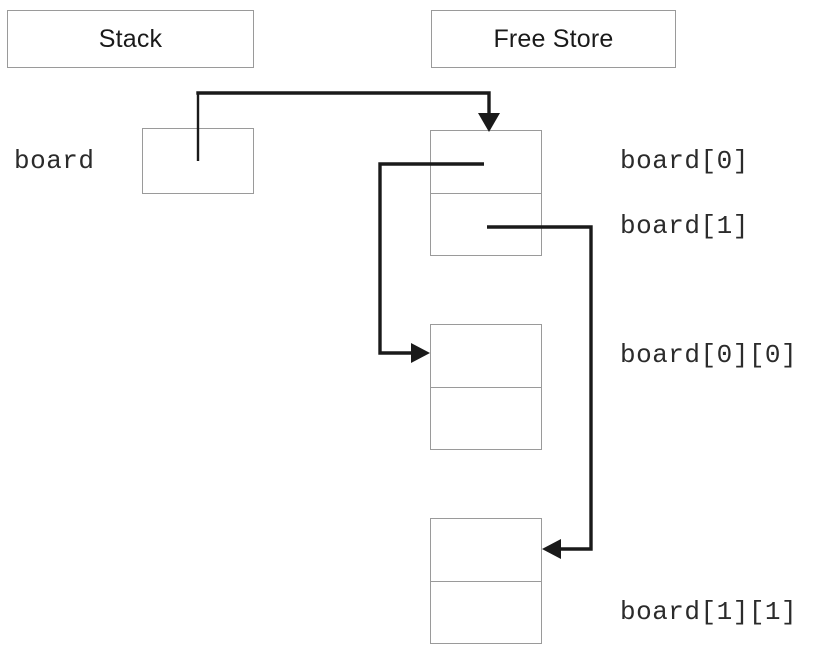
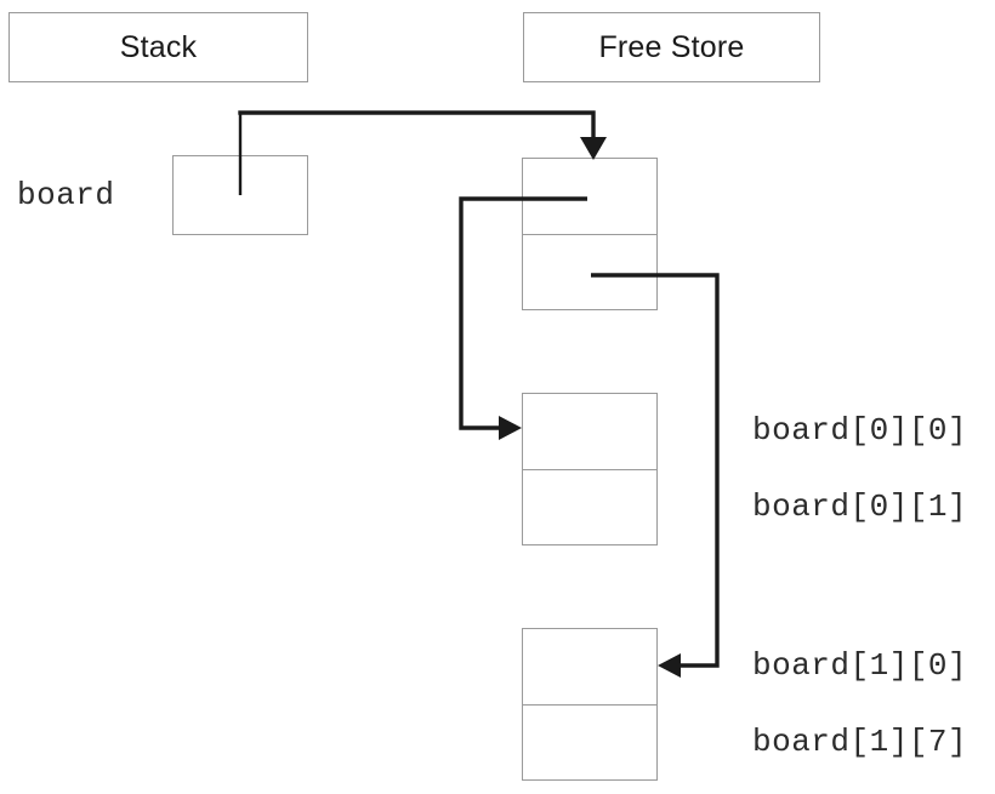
  Stack
  Free Store
  board
- board[0]
- board[1]
  board[0][0]
+ board[0][1]
+ board[1][0]
- board[1][1]
+ board[1][7]
